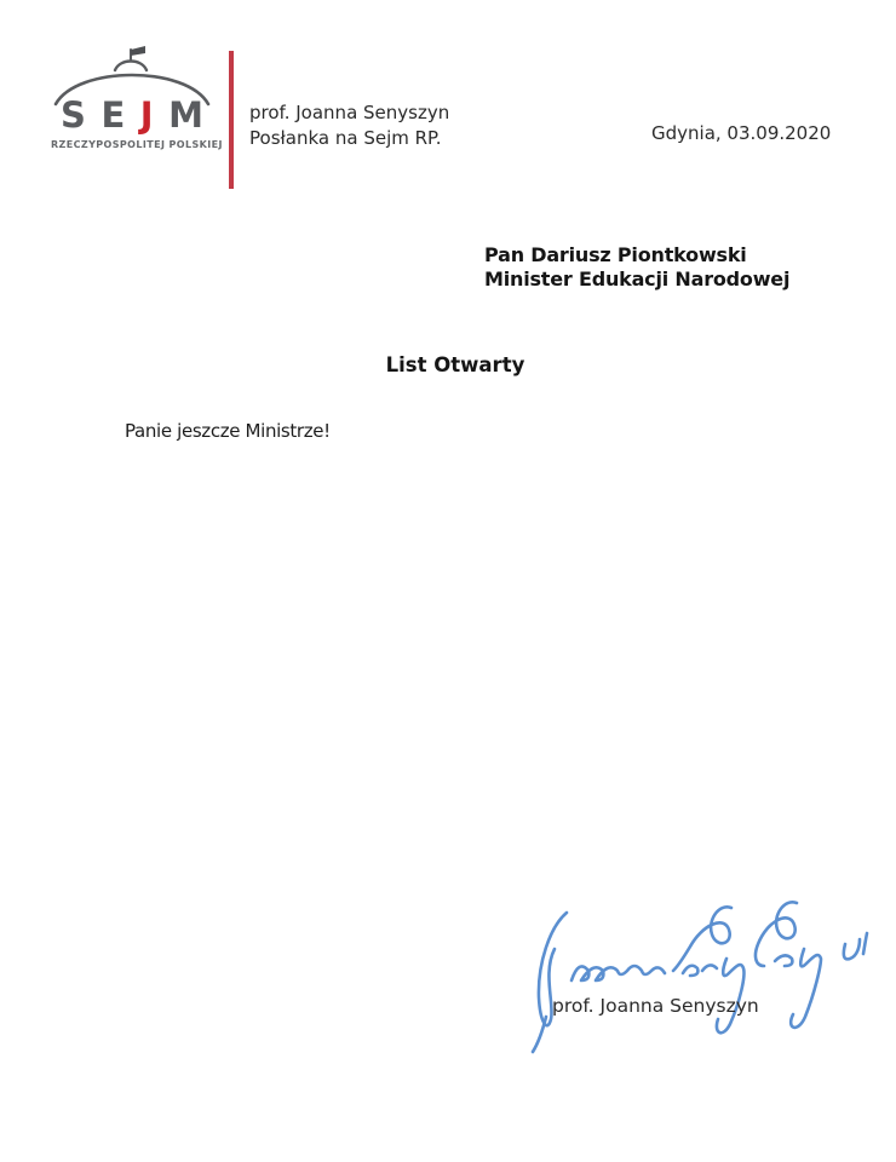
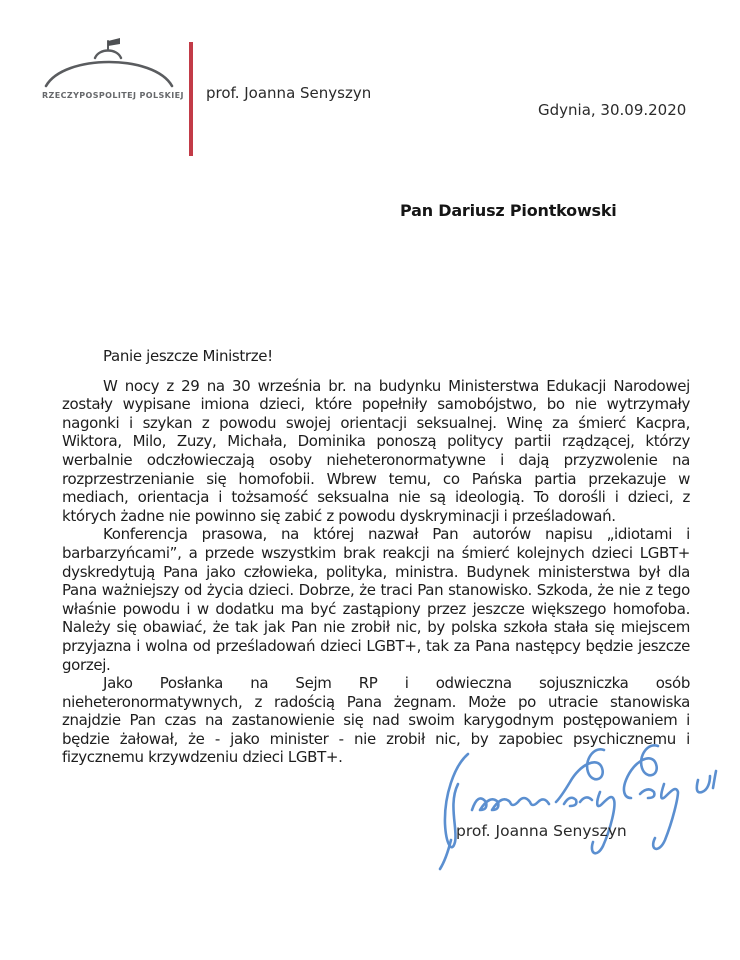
- S
- E
- J
- M
  RZECZYPOSPOLITEJ POLSKIEJ
  prof. Joanna Senyszyn
- Posłanka na Sejm RP.
- Gdynia, 03.09.2020
+ Gdynia, 30.09.2020
  Pan Dariusz Piontkowski
- Minister Edukacji Narodowej
- List Otwarty
  Panie jeszcze Ministrze!
+ W nocy z 29 na 30 września br. na budynku Ministerstwa Edukacji Narodowej zostały wypisane imiona dzieci, które popełniły samobójstwo, bo nie wytrzymały nagonki i szykan z powodu swojej orientacji seksualnej. Winę za śmierć Kacpra, Wiktora, Milo, Zuzy, Michała, Dominika ponoszą politycy partii rządzącej, którzy werbalnie odczłowieczają osoby nieheteronormatywne i dają przyzwolenie na rozprzestrzenianie się homofobii. Wbrew temu, co Pańska partia przekazuje w mediach, orientacja i tożsamość seksualna nie są ideologią. To dorośli i dzieci, z których żadne nie powinno się zabić z powodu dyskryminacji i prześladowań.
+ Konferencja prasowa, na której nazwał Pan autorów napisu „idiotami i barbarzyńcami”, a przede wszystkim brak reakcji na śmierć kolejnych dzieci LGBT+ dyskredytują Pana jako człowieka, polityka, ministra. Budynek ministerstwa był dla Pana ważniejszy od życia dzieci. Dobrze, że traci Pan stanowisko. Szkoda, że nie z tego właśnie powodu i w dodatku ma być zastąpiony przez jeszcze większego homofoba. Należy się obawiać, że tak jak Pan nie zrobił nic, by polska szkoła stała się miejscem przyjazna i wolna od prześladowań dzieci LGBT+, tak za Pana następcy będzie jeszcze gorzej.
+ Jako Posłanka na Sejm RP i odwieczna sojuszniczka osób nieheteronormatywnych, z radością Pana żegnam. Może po utracie stanowiska znajdzie Pan czas na zastanowienie się nad swoim karygodnym postępowaniem i będzie żałował, że - jako minister - nie zrobił nic, by zapobiec psychicznemu i fizycznemu krzywdzeniu dzieci LGBT+.
  prof. Joanna Senyszyn
